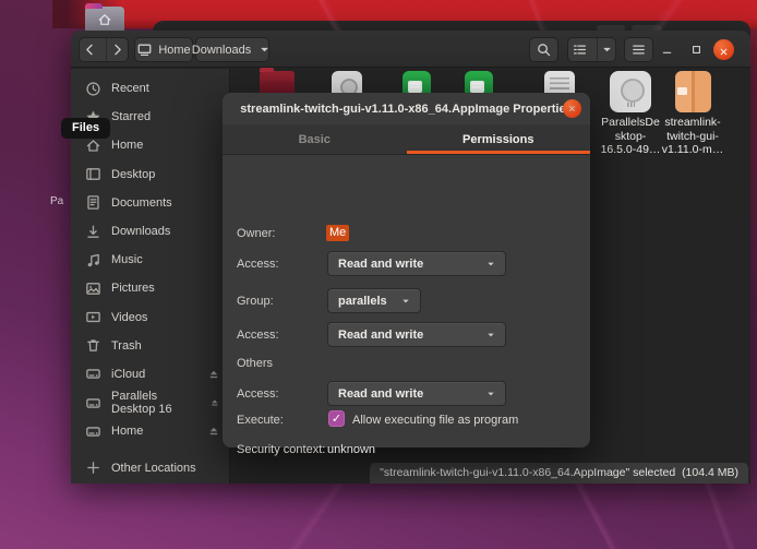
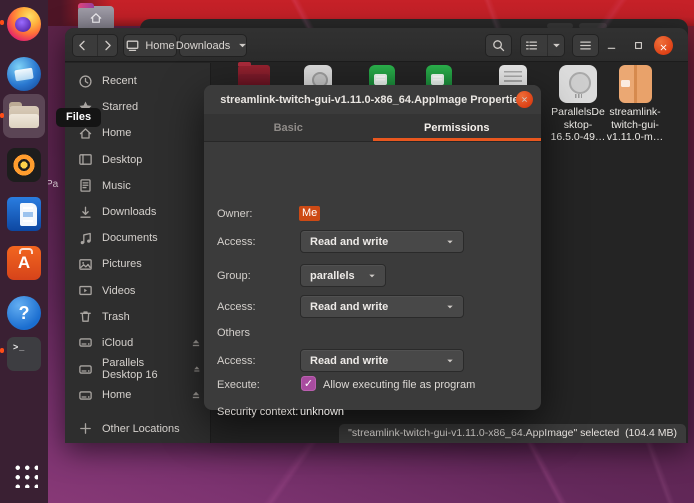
  Pa
+ A
+ ?
+ >_
  Files
  Home
  Downloads
  Recent
  Starred
  Home
  Desktop
- Documents
+ Music
  Downloads
- Music
+ Documents
  Pictures
  Videos
  Trash
  iCloud
  Parallels Desktop 16
  Home
  Other Locations
  ParallelsDe
  sktop-
  16.5.0-49…
  streamlink-
  twitch-gui-
  v1.11.0-m…
  "streamlink-twitch-gui-v1.11.0-x86_64.AppImage" selected (104.4 MB)
  streamlink-twitch-gui-v1.11.0-x86_64.AppImage Properti
  Basic
  Permissions
  Owner:
  Me
  Access:
  Read and write
  Group:
  parallels
  Access:
  Read and write
  Others
  Access:
  Read and write
  Execute:
  Allow executing file as program
  Security context:
  unknown
